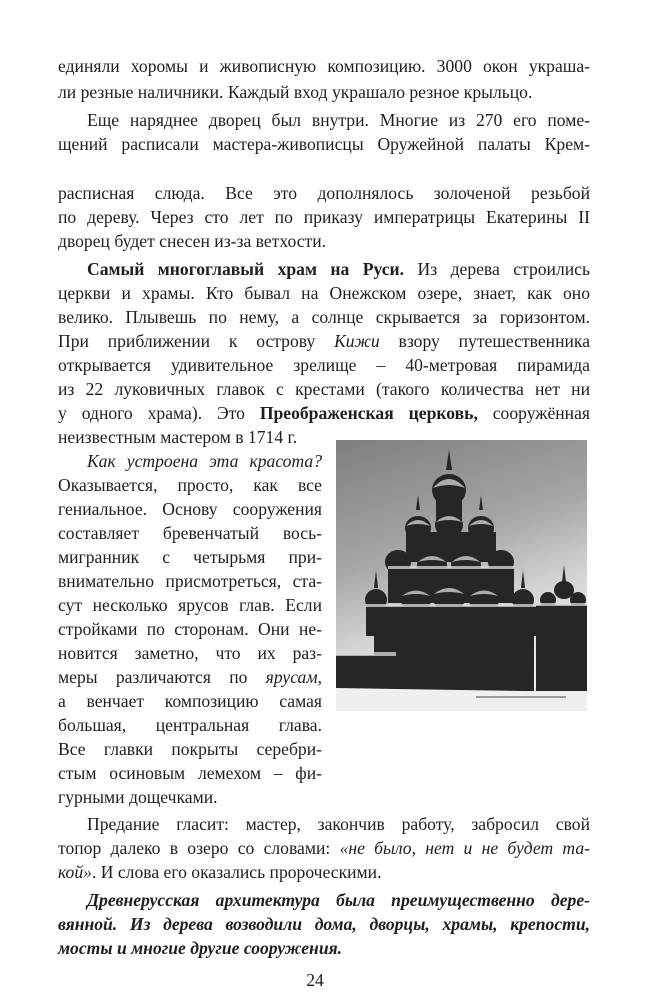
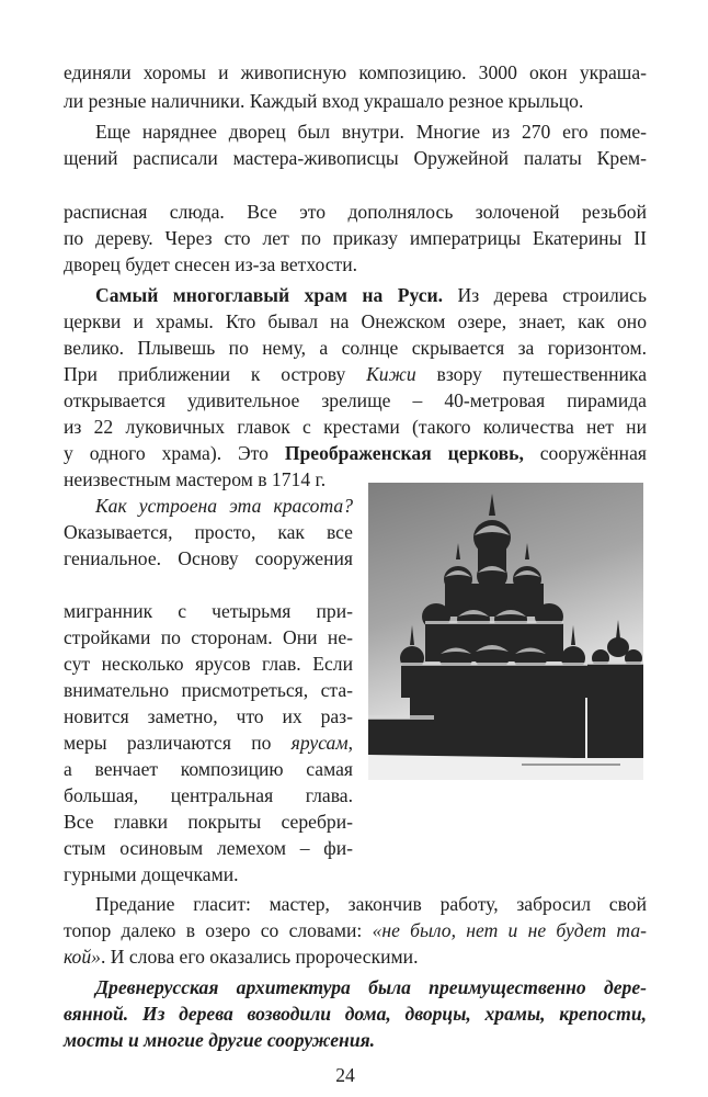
  единяли хоромы и живописную композицию. 3000 окон украша-
  ли резные наличники. Каждый вход украшало резное крыльцо.
  Еще наряднее дворец был внутри. Многие из 270 его поме-
  щений расписали мастера-живописцы Оружейной палаты Крем-
  расписная слюда. Все это дополнялось золоченой резьбой
  по дереву. Через сто лет по приказу императрицы Екатерины II
  дворец будет снесен из-за ветхости.
  Самый многоглавый храм на Руси. Из дерева строились
  церкви и храмы. Кто бывал на Онежском озере, знает, как оно
  велико. Плывешь по нему, а солнце скрывается за горизонтом.
  При приближении к острову Кижи взору путешественника
  открывается удивительное зрелище – 40-метровая пирамида
  из 22 луковичных главок с крестами (такого количества нет ни
  у одного храма). Это Преображенская церковь, сооружённая
  неизвестным мастером в 1714 г.
  Как устроена эта красота?
  Оказывается, просто, как все
  гениальное. Основу сооружения
- составляет бревенчатый вось-
  мигранник с четырьмя при-
- внимательно присмотреться, ста-
+ стройками по сторонам. Они не-
  сут несколько ярусов глав. Если
- стройками по сторонам. Они не-
+ внимательно присмотреться, ста-
  новится заметно, что их раз-
  меры различаются по ярусам,
  а венчает композицию самая
  большая, центральная глава.
  Все главки покрыты серебри-
  стым осиновым лемехом – фи-
  гурными дощечками.
  Предание гласит: мастер, закончив работу, забросил свой
  топор далеко в озеро со словами: «не было, нет и не будет та-
  кой». И слова его оказались пророческими.
  Древнерусская архитектура была преимущественно дере-
  вянной. Из дерева возводили дома, дворцы, храмы, крепости,
  мосты и многие другие сооружения.
  24
